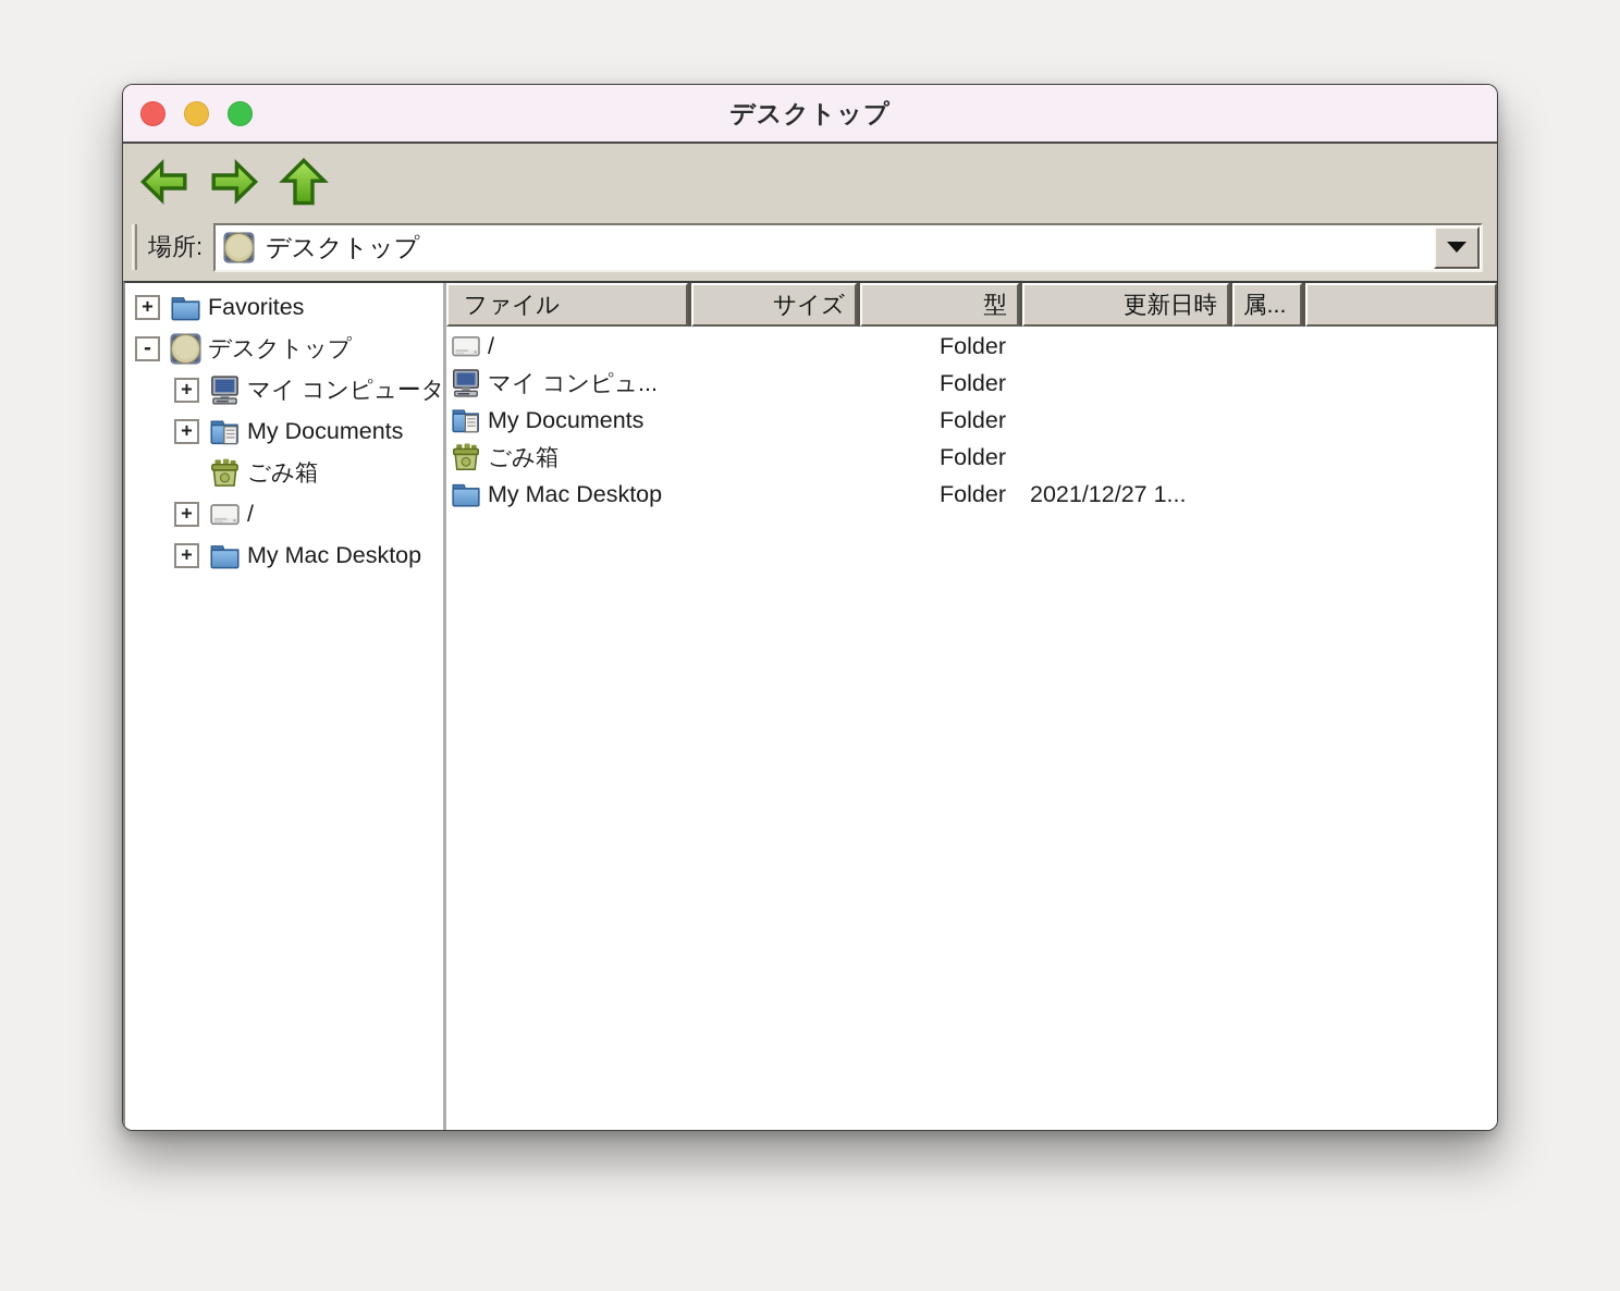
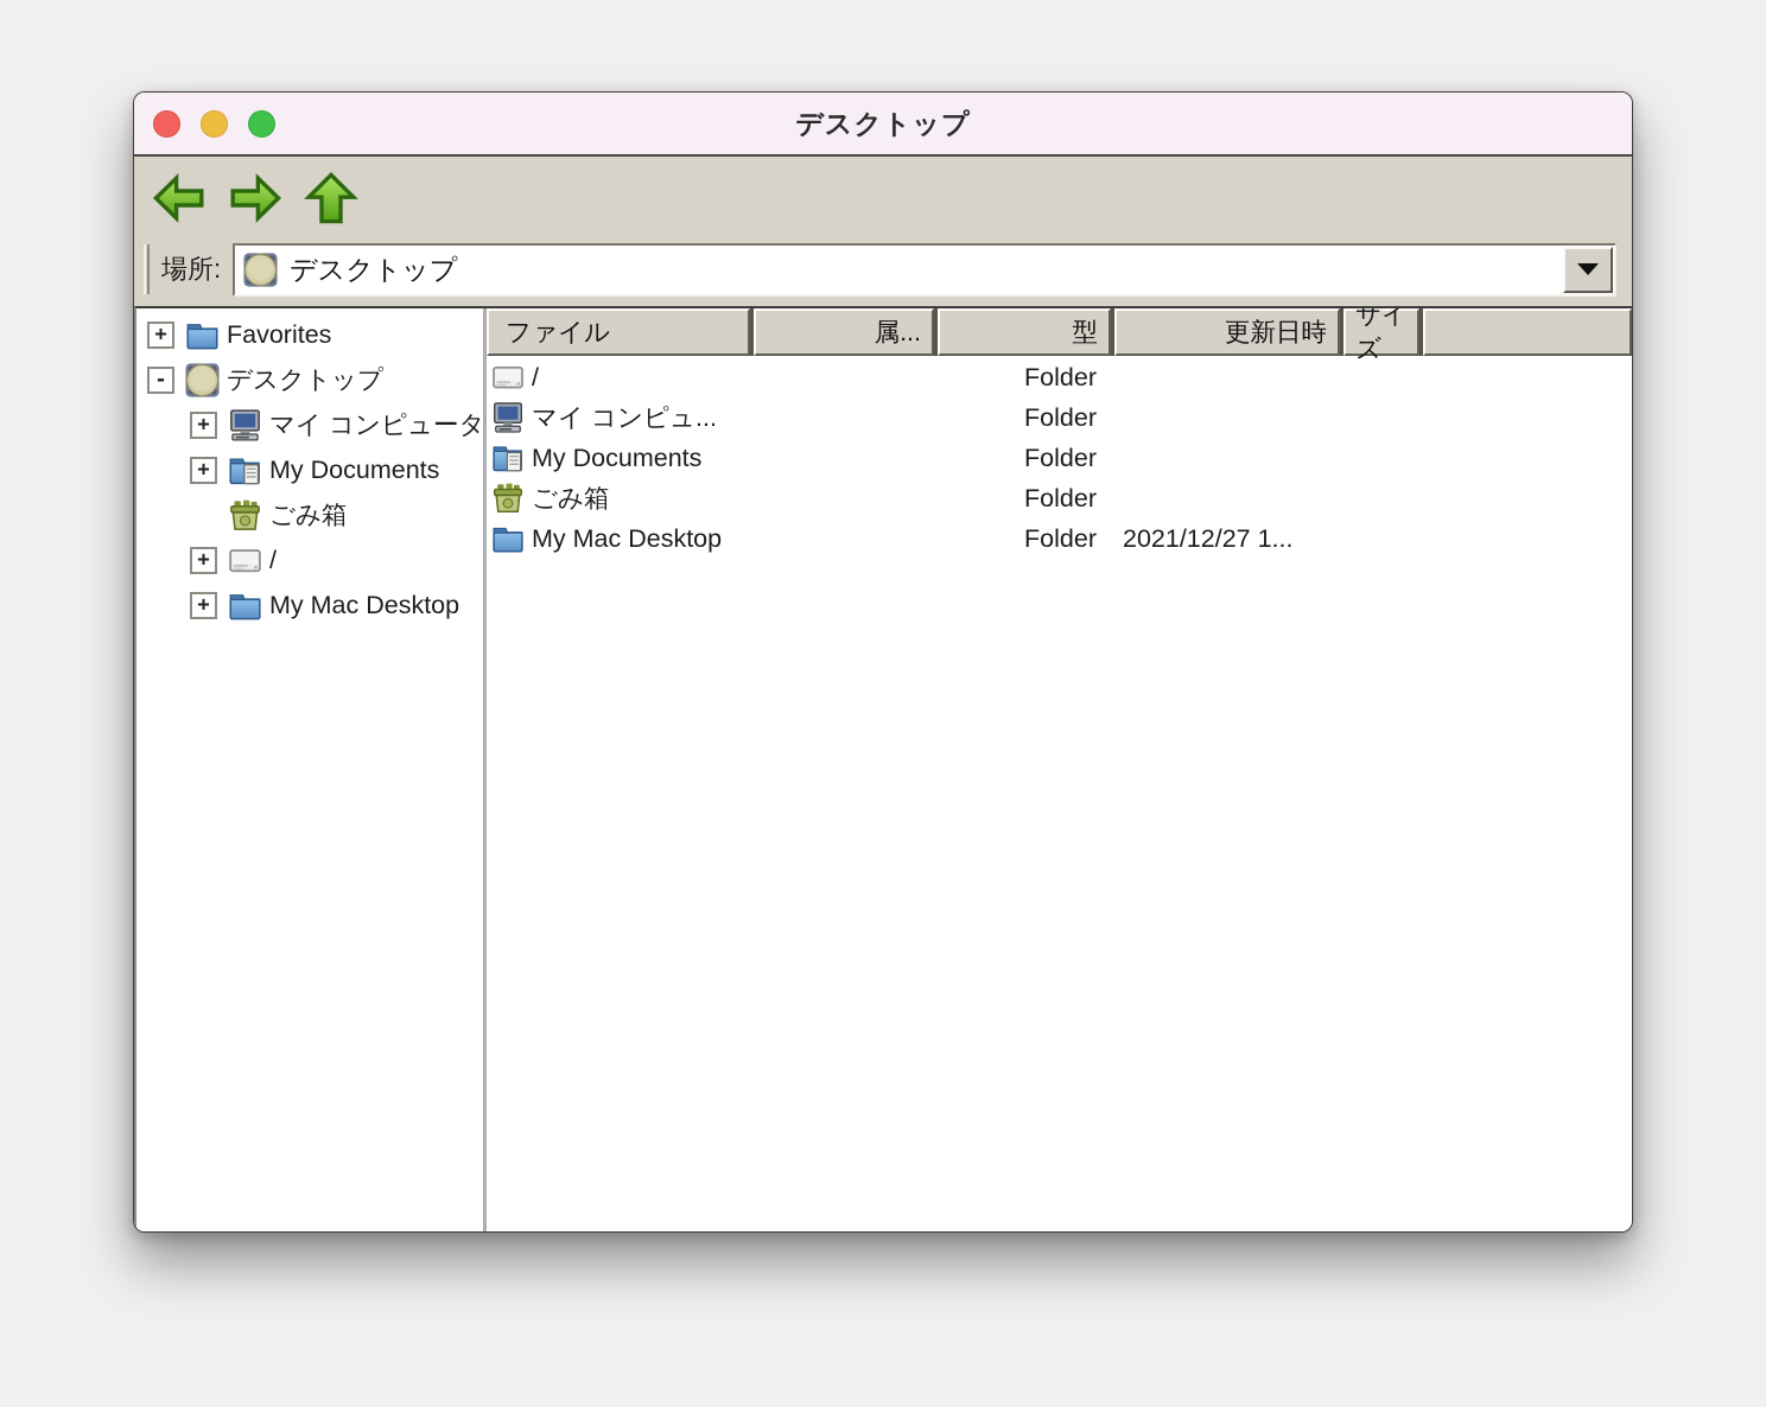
  デスクトップ
  場所:
  デスクトップ
  +
  Favorites
  -
  デスクトップ
  +
  マイ コンピュータ
  +
  My Documents
  ごみ箱
  +
  /
  +
  My Mac Desktop
  ファイル
- サイズ
+ 属...
  型
  更新日時
- 属...
+ サイズ
  /
  Folder
  マイ コンピュ...
  Folder
  My Documents
  Folder
  ごみ箱
  Folder
  My Mac Desktop
  Folder
  2021/12/27 1...
